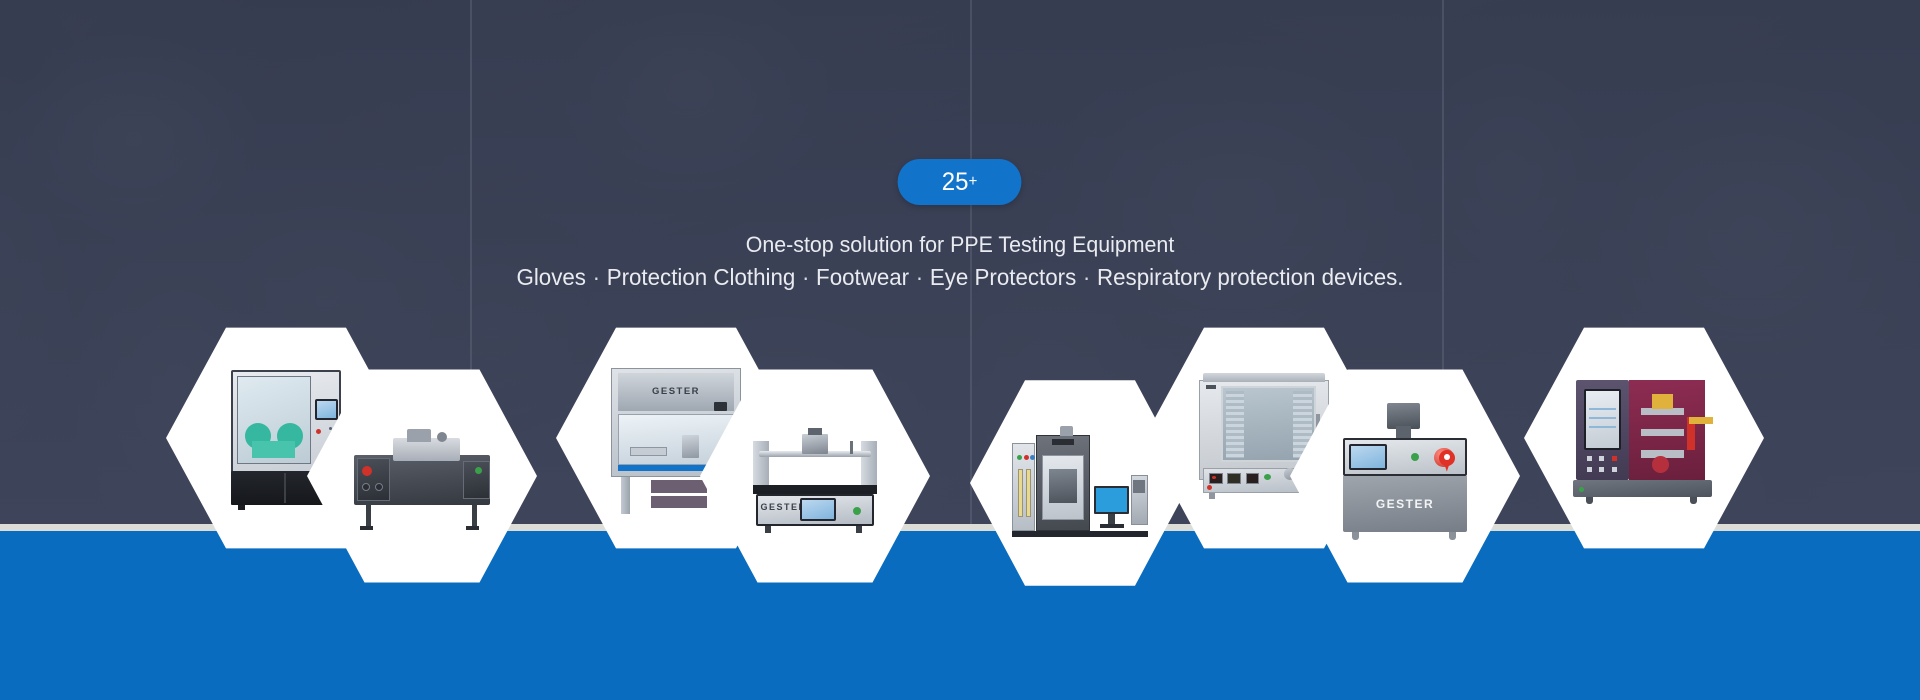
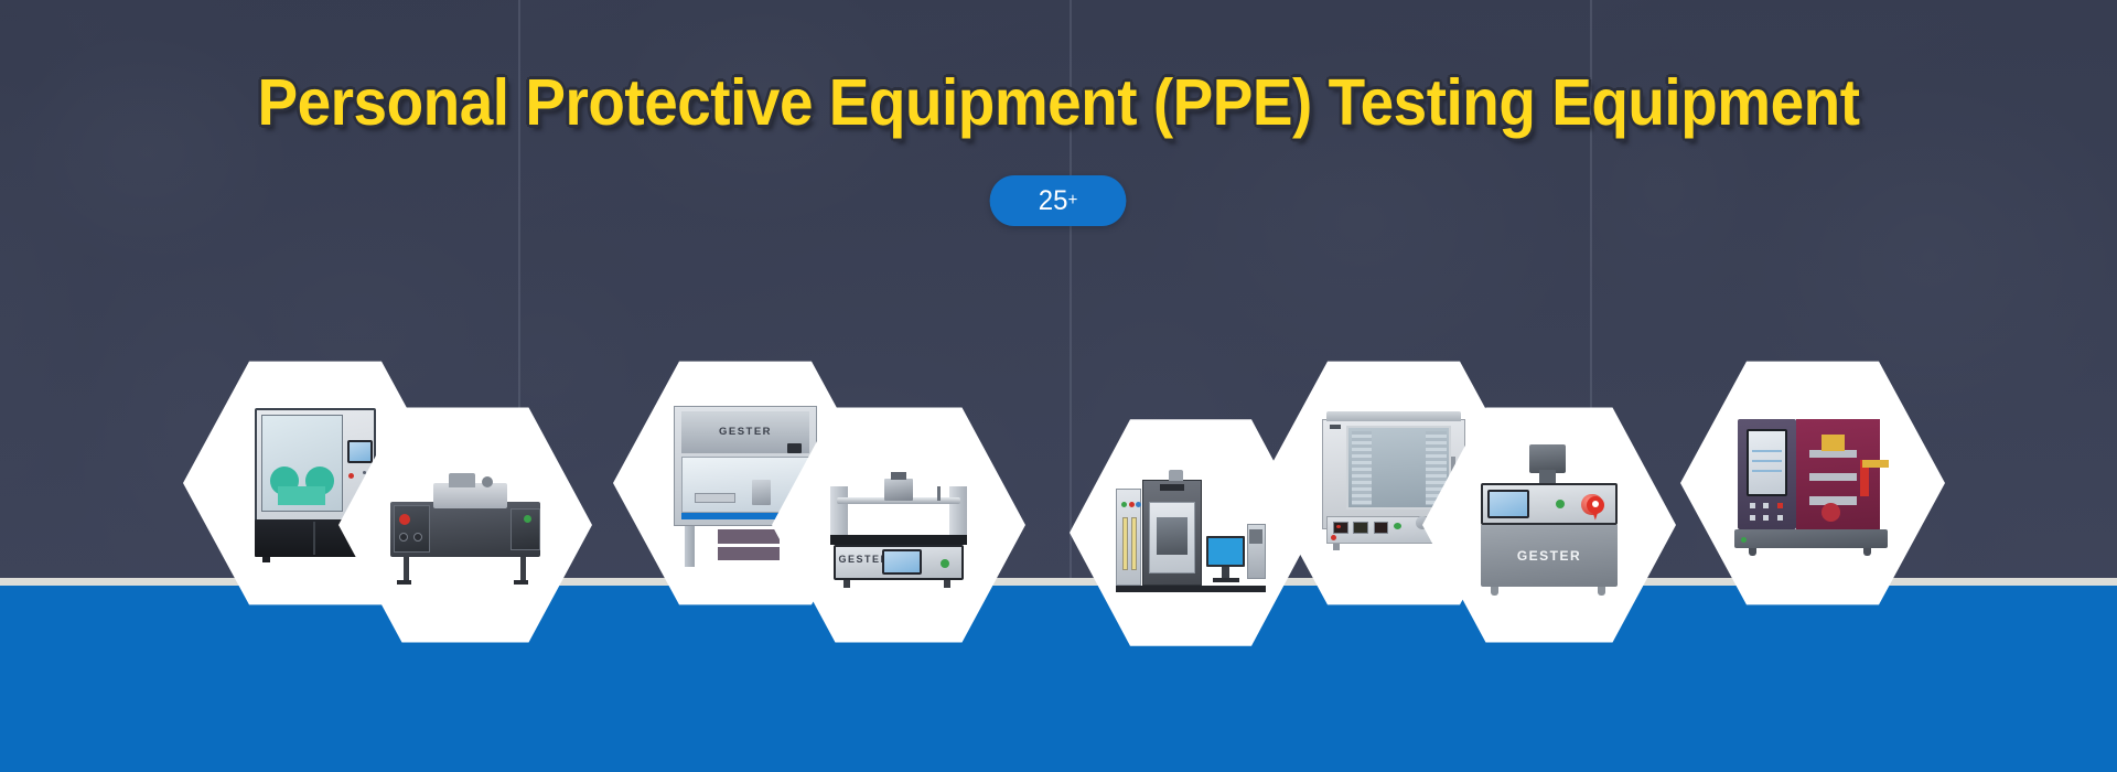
+ Personal Protective Equipment (PPE) Testing Equipment
  25
- One-stop solution for PPE Testing Equipment
- Gloves · Protection Clothing · Footwear · Eye Protectors · Respiratory protection devices.
  GESTER
  GESTE
  GESTER
